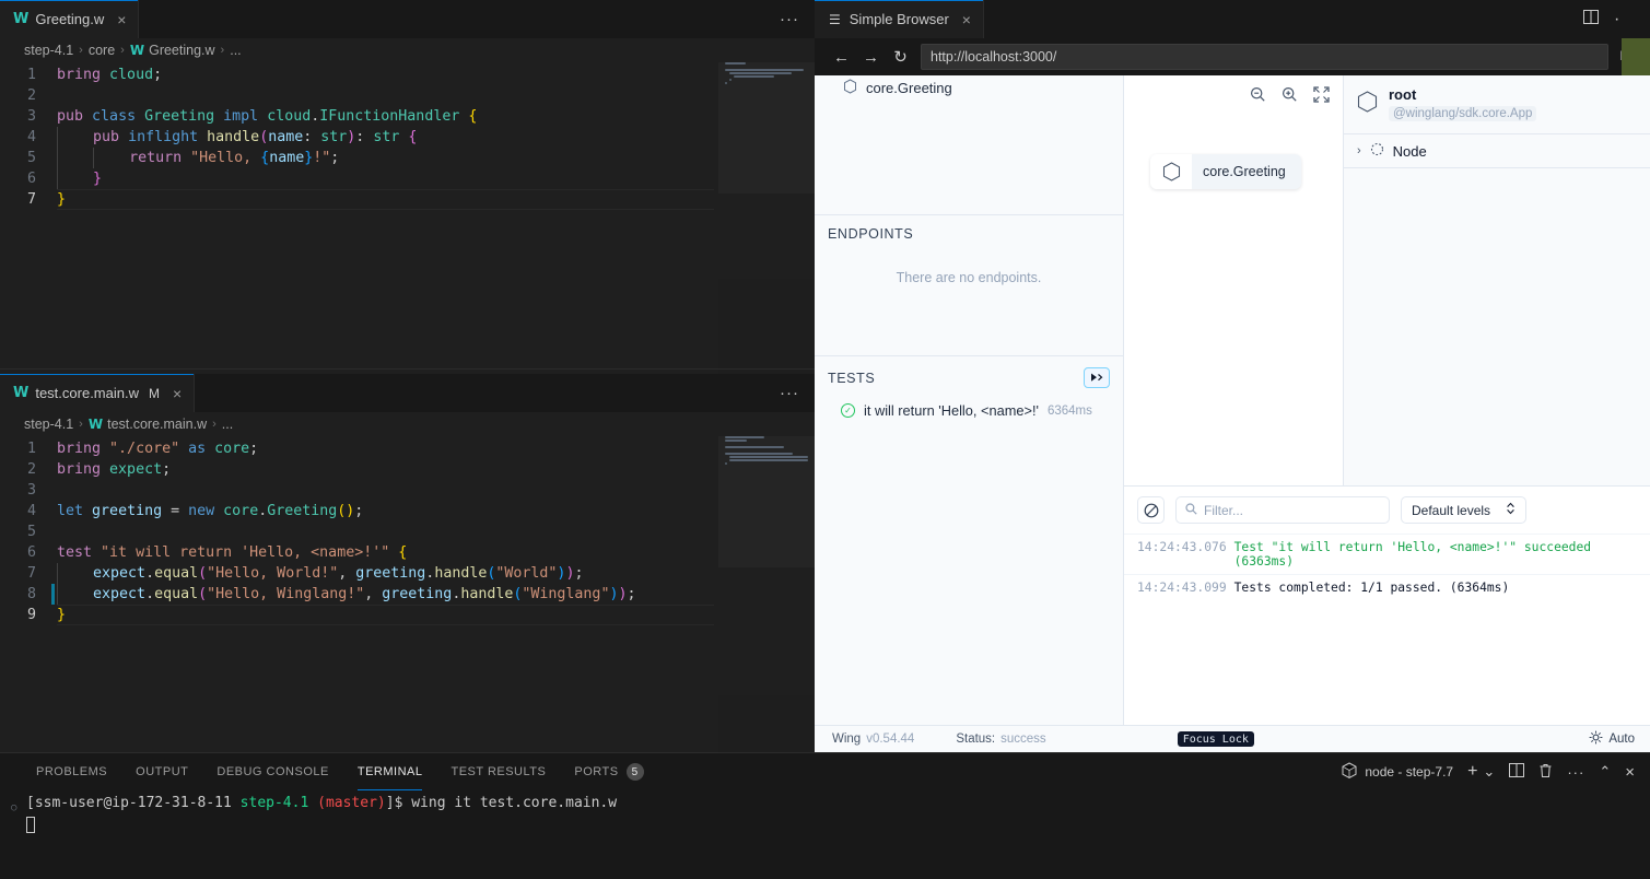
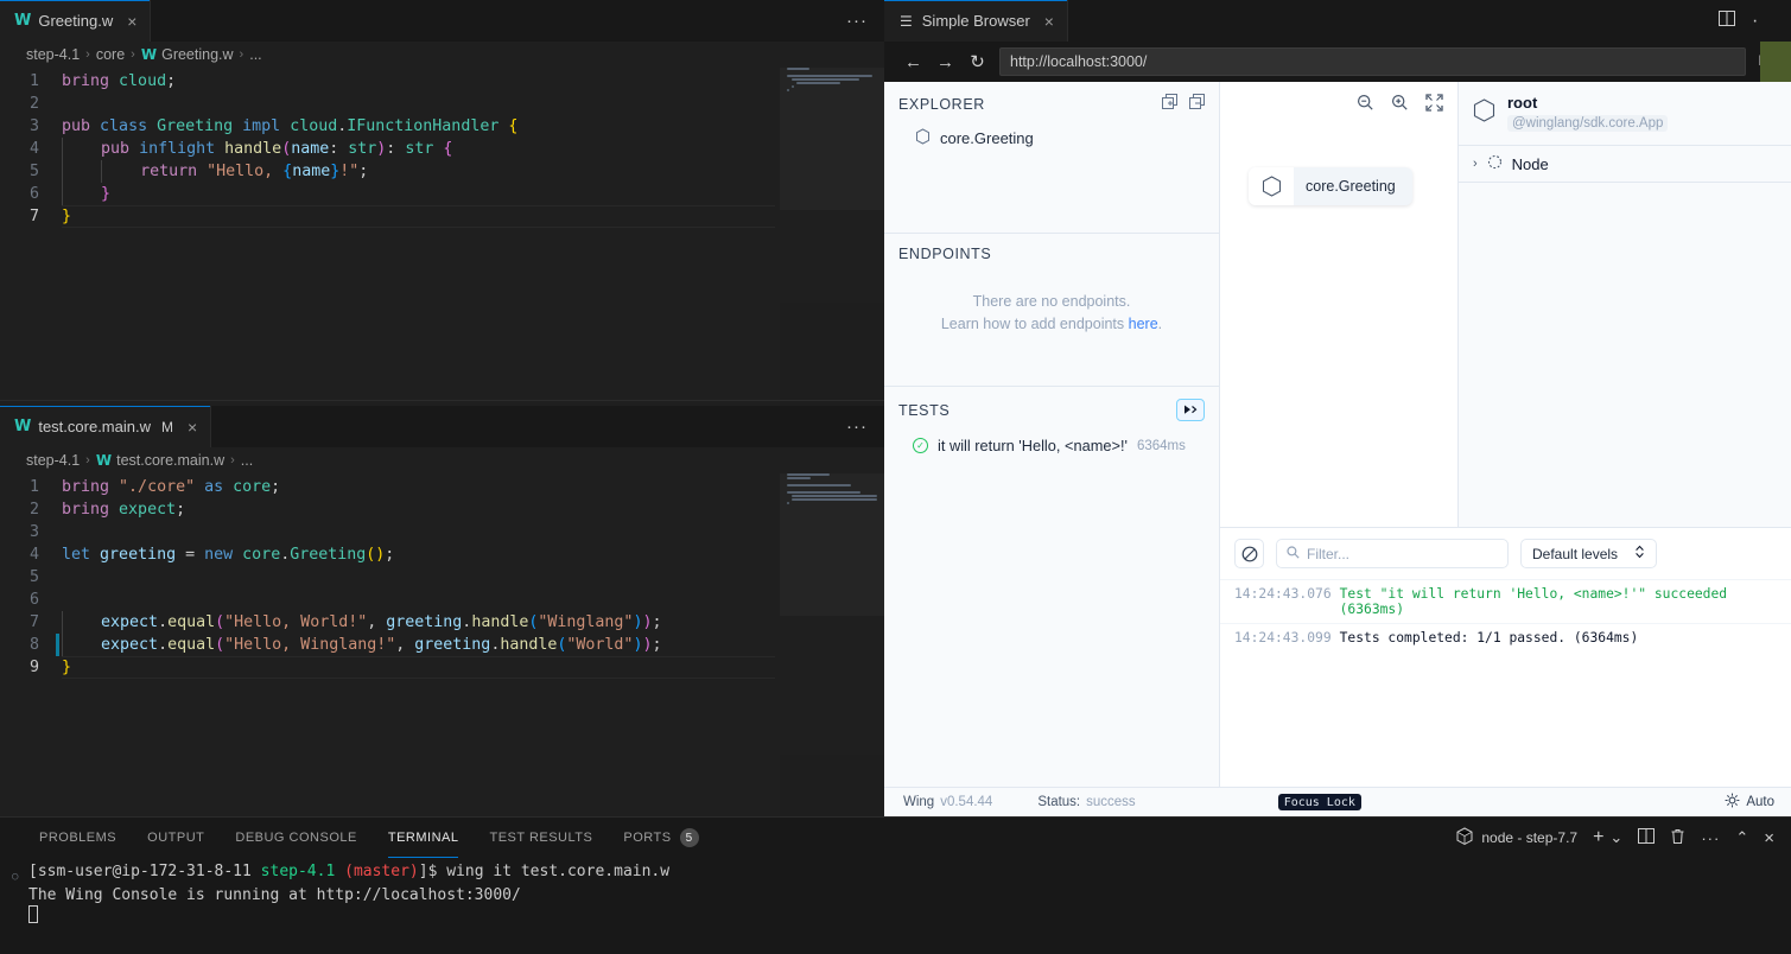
  W
  Greeting.w
  ×
  ···
  step-4.1
  ›
  core
  ›
  W
  Greeting.w
  ›
  ...
  1
  bring cloud;
  2
  3
  pub class Greeting impl cloud.IFunctionHandler {
  4
  pub inflight handle(name: str): str {
  5
  return "Hello, {name}!";
  6
  }
  7
  }
  W
  test.core.main.w
  M
  ×
  ···
  step-4.1
  ›
  W
  test.core.main.w
  ›
  ...
  1
  bring "./core" as core;
  2
  bring expect;
  3
  4
  let greeting = new core.Greeting();
  5
  6
- test "it will return 'Hello, <name>!'" {
  7
- expect.equal("Hello, World!", greeting.handle("World"));
+ expect.equal("Hello, World!", greeting.handle("Winglang"));
  8
- expect.equal("Hello, Winglang!", greeting.handle("Winglang"));
+ expect.equal("Hello, Winglang!", greeting.handle("World"));
  9
  }
  ☰
  Simple Browser
  ×
  ←
  →
  ↻
  http://localhost:3000/
+ EXPLORER
  core.Greeting
  ENDPOINTS
  There are no endpoints.
+ Learn how to add endpoints here.
  TESTS
  ✓
  it will return 'Hello, <name>!'
  6364ms
  core.Greeting
  root
  @winglang/sdk.core.App
  ›
  Node
  Filter...
  Default levels
  14:24:43.076
  Test "it will return 'Hello, <name>!'" succeeded (6363ms)
  14:24:43.099
  Tests completed: 1/1 passed. (6364ms)
  Wing
  v0.54.44
  Status:
  success
  Focus Lock
  Auto
  PROBLEMS
  OUTPUT
  DEBUG CONSOLE
  TERMINAL
  TEST RESULTS
  PORTS
  5
  node - step-7.7
  +
  ⌄
  ···
  ⌃
  ×
  ○
  [ssm-user@ip-172-31-8-11
  step-4.1
  (master)
  ]$
  wing it test.core.main.w
+ The Wing Console is running at http://localhost:3000/
